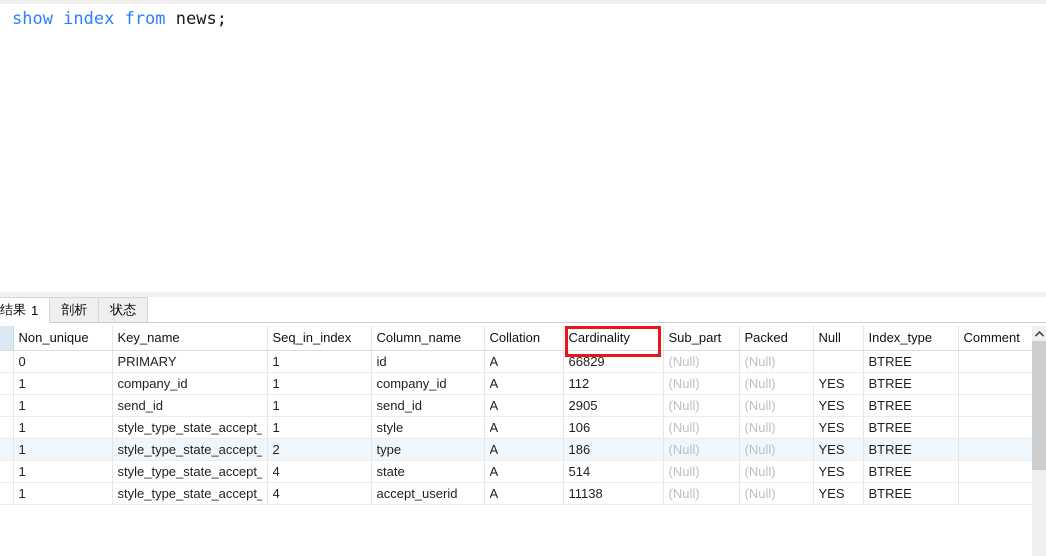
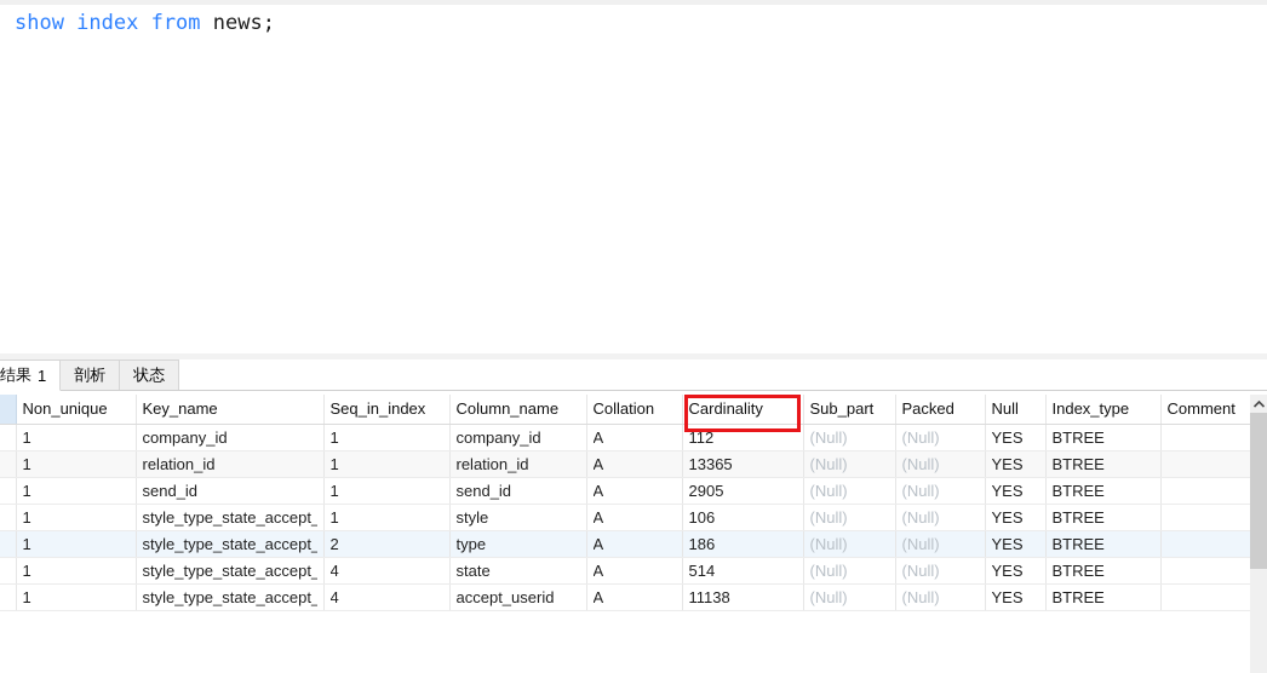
  show index from news;
  结果
  1
  剖析
  状态
  	Non_unique	Key_name	Seq_in_index	Column_name	Collation	Cardinality	Sub_part	Packed	Null	Index_type	Comment
- 	0	PRIMARY	1	id	A	66829	(Null)	(Null)		BTREE
  	1	company_id	1	company_id	A	112	(Null)	(Null)	YES	BTREE
+ 	1	relation_id	1	relation_id	A	13365	(Null)	(Null)	YES	BTREE
  	1	send_id	1	send_id	A	2905	(Null)	(Null)	YES	BTREE
  	1	style_type_state_accept_	1	style	A	106	(Null)	(Null)	YES	BTREE
  	1	style_type_state_accept_	2	type	A	186	(Null)	(Null)	YES	BTREE
  	1	style_type_state_accept_	4	state	A	514	(Null)	(Null)	YES	BTREE
  	1	style_type_state_accept_	4	accept_userid	A	11138	(Null)	(Null)	YES	BTREE
